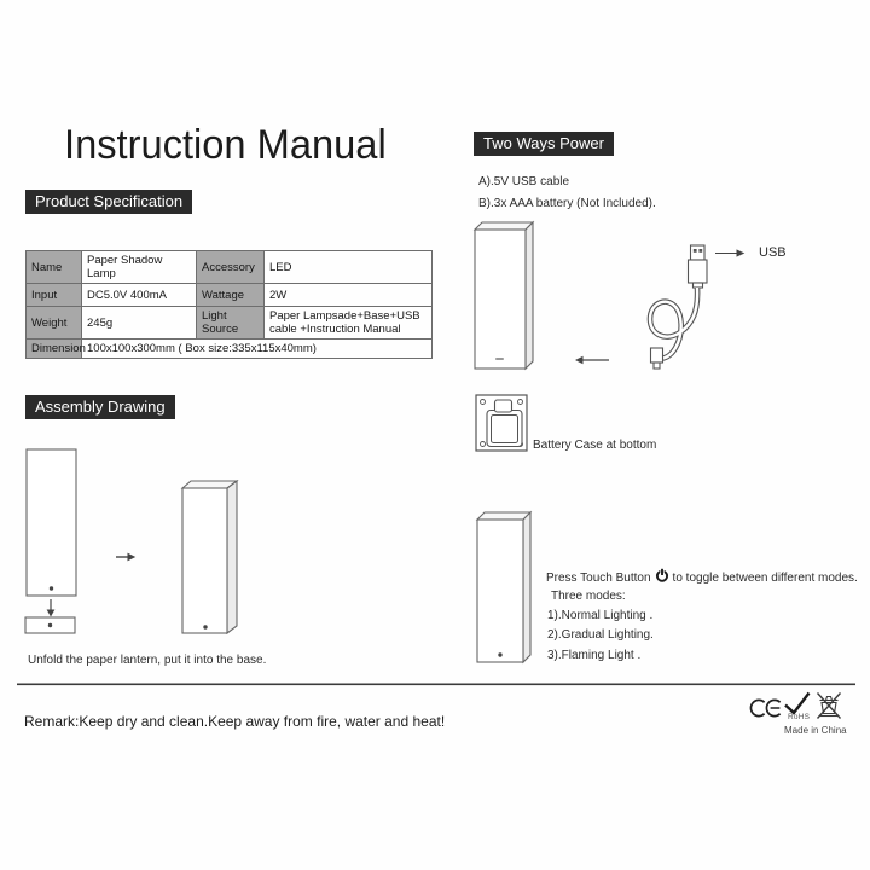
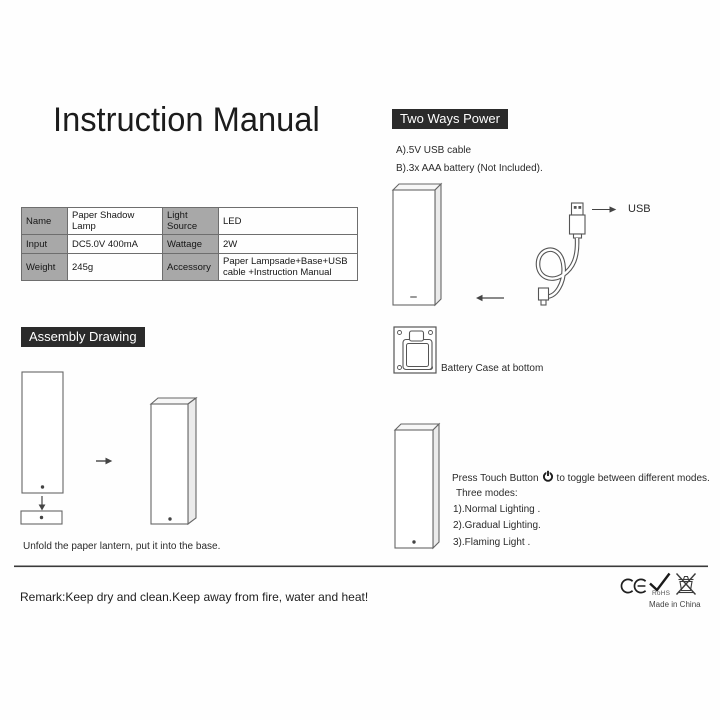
  Instruction Manual
- Product Specification
- Name	Paper Shadow Lamp	Accessory	LED
+ Name	Paper Shadow Lamp	Light Source	LED
  Input	DC5.0V 400mA	Wattage	2W
- Weight	245g	Light Source	Paper Lampsade+Base+USB cable +Instruction Manual
+ Weight	245g	Accessory	Paper Lampsade+Base+USB cable +Instruction Manual
- Dimension	100x100x300mm ( Box size:335x115x40mm)
  Assembly Drawing
  Unfold the paper lantern, put it into the base.
  Two Ways Power
  A).5V USB cable
  B).3x AAA battery (Not Included).
  USB
  Battery Case at bottom
  Press Touch Button to toggle between different modes.
  Three modes:
  1).Normal Lighting .
  2).Gradual Lighting.
  3).Flaming Light .
  Remark:Keep dry and clean.Keep away from fire, water and heat!
  Made in China
